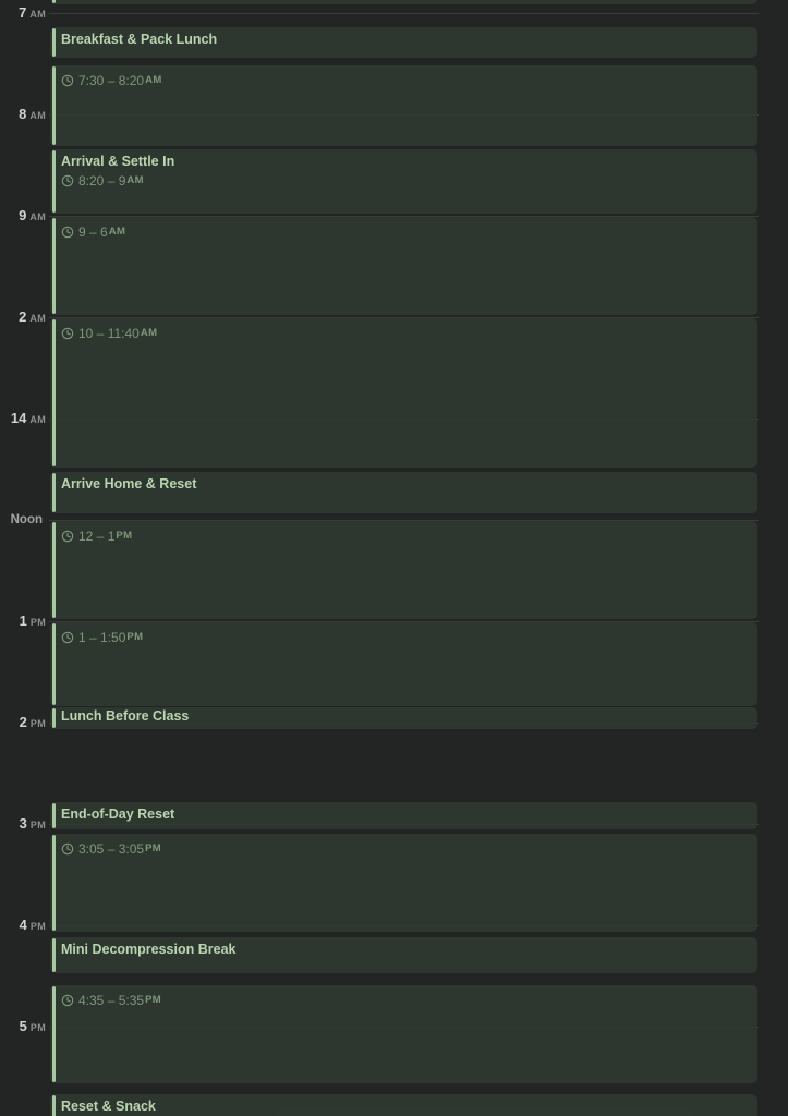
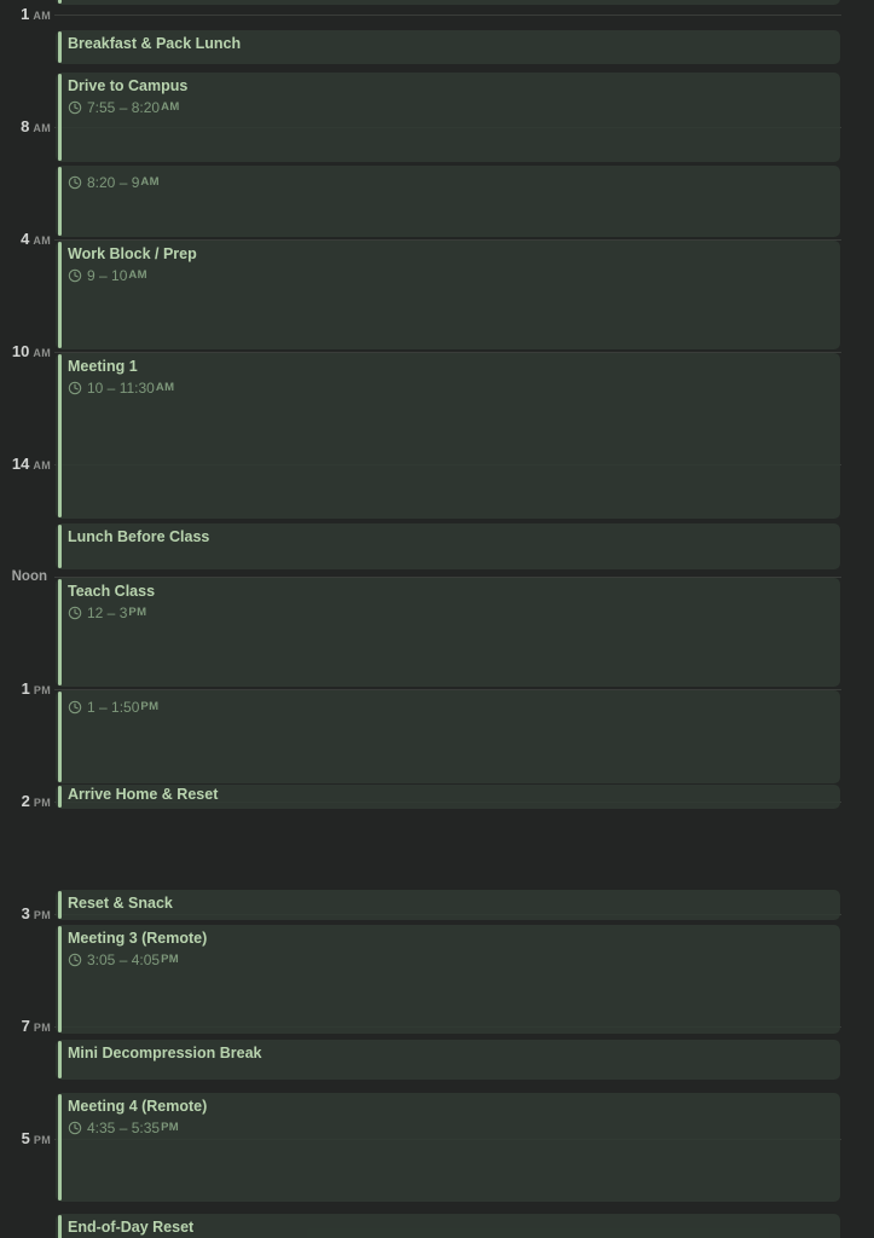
- 7 AM
+ 1 AM
  8 AM
- 9 AM
+ 4 AM
- 2 AM
+ 10 AM
  14 AM
  Noon
  1 PM
  2 PM
  3 PM
- 4 PM
+ 7 PM
  5 PM
  Breakfast & Pack Lunch
+ Drive to Campus
- 7:30 – 8:20
+ 7:55 – 8:20
  AM
- Arrival & Settle In
  8:20 – 9
  AM
+ Work Block / Prep
- 9 – 6
+ 9 – 10
  AM
+ Meeting 1
- 10 – 11:40
+ 10 – 11:30
  AM
- Arrive Home & Reset
+ Lunch Before Class
+ Teach Class
- 12 – 1
+ 12 – 3
  PM
  1 – 1:50
  PM
- Lunch Before Class
+ Arrive Home & Reset
- End-of-Day Reset
+ Reset & Snack
+ Meeting 3 (Remote)
- 3:05 – 3:05
+ 3:05 – 4:05
  PM
  Mini Decompression Break
+ Meeting 4 (Remote)
  4:35 – 5:35
  PM
- Reset & Snack
+ End-of-Day Reset
